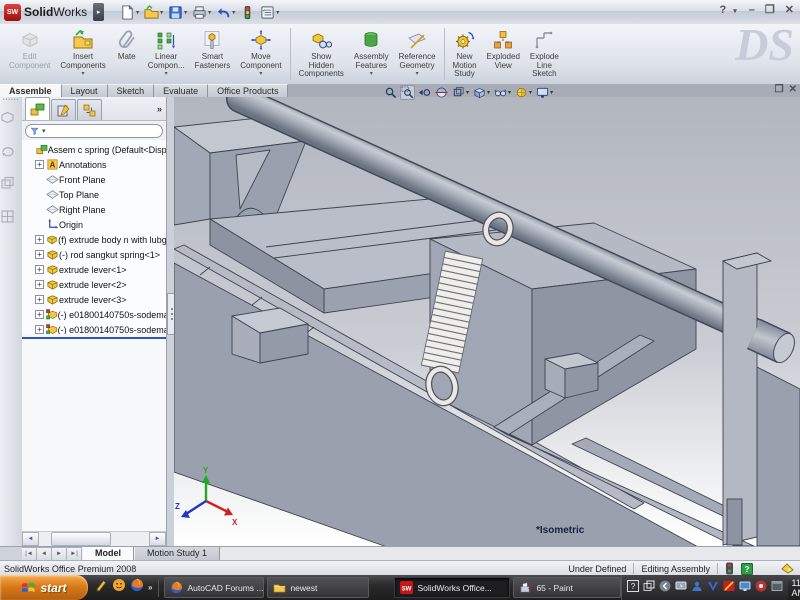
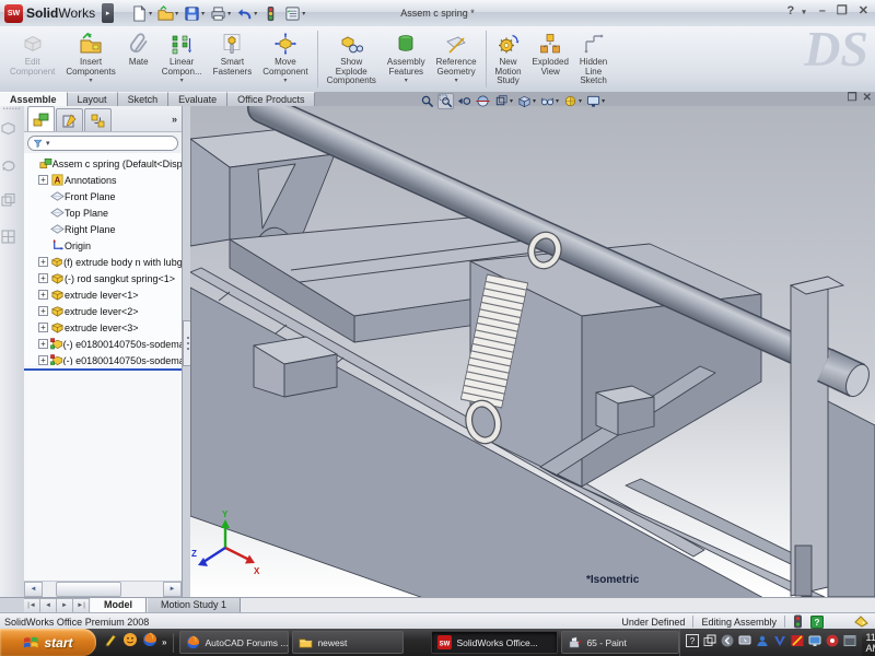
  SolidWorks
+ Assem c spring *
  –
  ❐
  ✕
  DS
  Edit
  Component
  Insert
  Components
  Mate
  Linear
  Compon...
  Smart
  Fasteners
  Move
  Component
  Show
- Hidden
+ Explode
  Components
  Assembly
  Features
  Reference
  Geometry
  New
  Motion
  Study
  Exploded
  View
- Explode
+ Hidden
  Line
  Sketch
  Assemble
  Layout
  Sketch
  Evaluate
  Office Products
  ❐
  ✕
  »
  Assem c spring (Default<Disp
  +
  A
  Annotations
  Front Plane
  Top Plane
  Right Plane
  Origin
  +
  (f) extrude body n with lubg
  +
  (-) rod sangkut spring<1>
  +
  extrude lever<1>
  +
  extrude lever<2>
  +
  extrude lever<3>
  +
  (-) e01800140750s-sodem
  +
  (-) e01800140750s-sodem
  Y
  X
  Z
  *Isometric
  Model
  Motion Study 1
  SolidWorks Office Premium 2008
  Under Defined
  Editing Assembly
  ?
  start
  »
  AutoCAD Forums ...
  newest
  SolidWorks Office...
  65 - Paint
  ?
